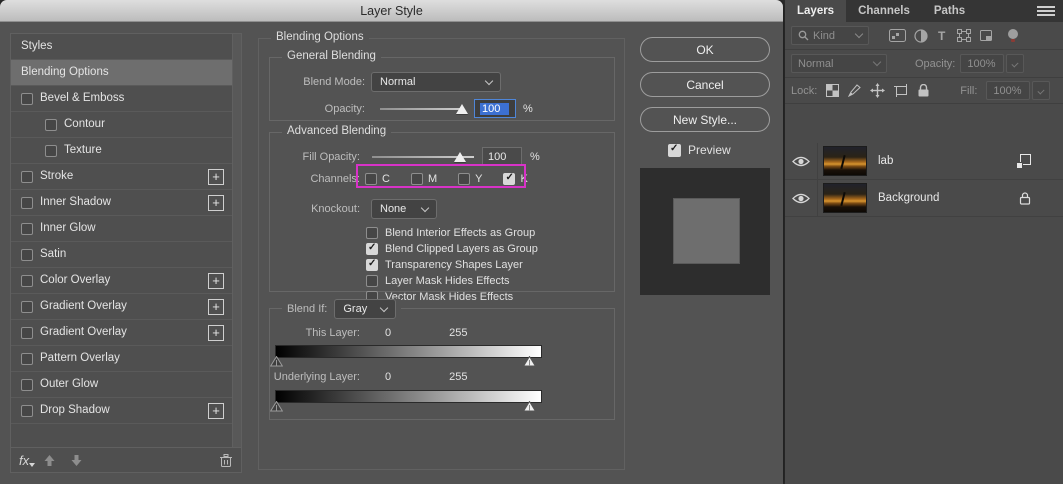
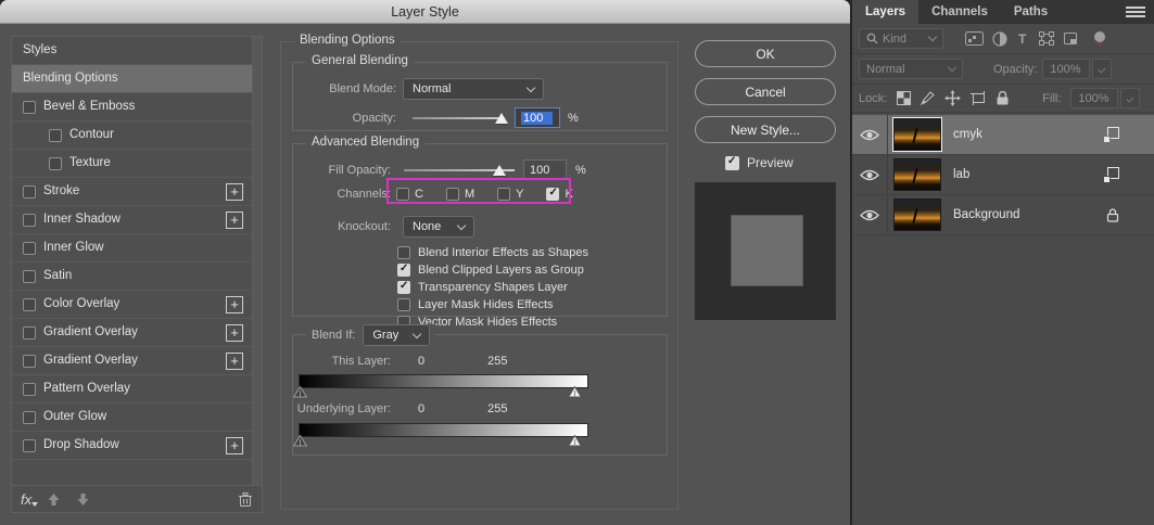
  Layer Style
  Styles
  Blending Options
  Bevel & Emboss
  Contour
  Texture
  Stroke
  +
  Inner Shadow
  +
  Inner Glow
  Satin
  Color Overlay
  +
  Gradient Overlay
  +
  Gradient Overlay
  +
  Pattern Overlay
  Outer Glow
  Drop Shadow
  +
  fx
  Blending Options
  General Blending
  Blend Mode:
  Normal
  Opacity:
  100
  %
  Advanced Blending
  Fill Opacity:
  100
  %
  Channels:
  C
  M
  Y
  K
  Knockout:
  None
- Blend Interior Effects as Group
+ Blend Interior Effects as Shapes
  Blend Clipped Layers as Group
  Transparency Shapes Layer
  Layer Mask Hides Effects
  Vector Mask Hides Effects
  Blend If:
  Gray
  This Layer:
  0
  255
  Underlying Layer:
  0
  255
  OK
  Cancel
  New Style...
  Preview
  Layers
  Channels
  Paths
  Kind
  T
  Normal
  Opacity:
  100%
  Lock:
  Fill:
  100%
+ cmyk
  lab
  Background
